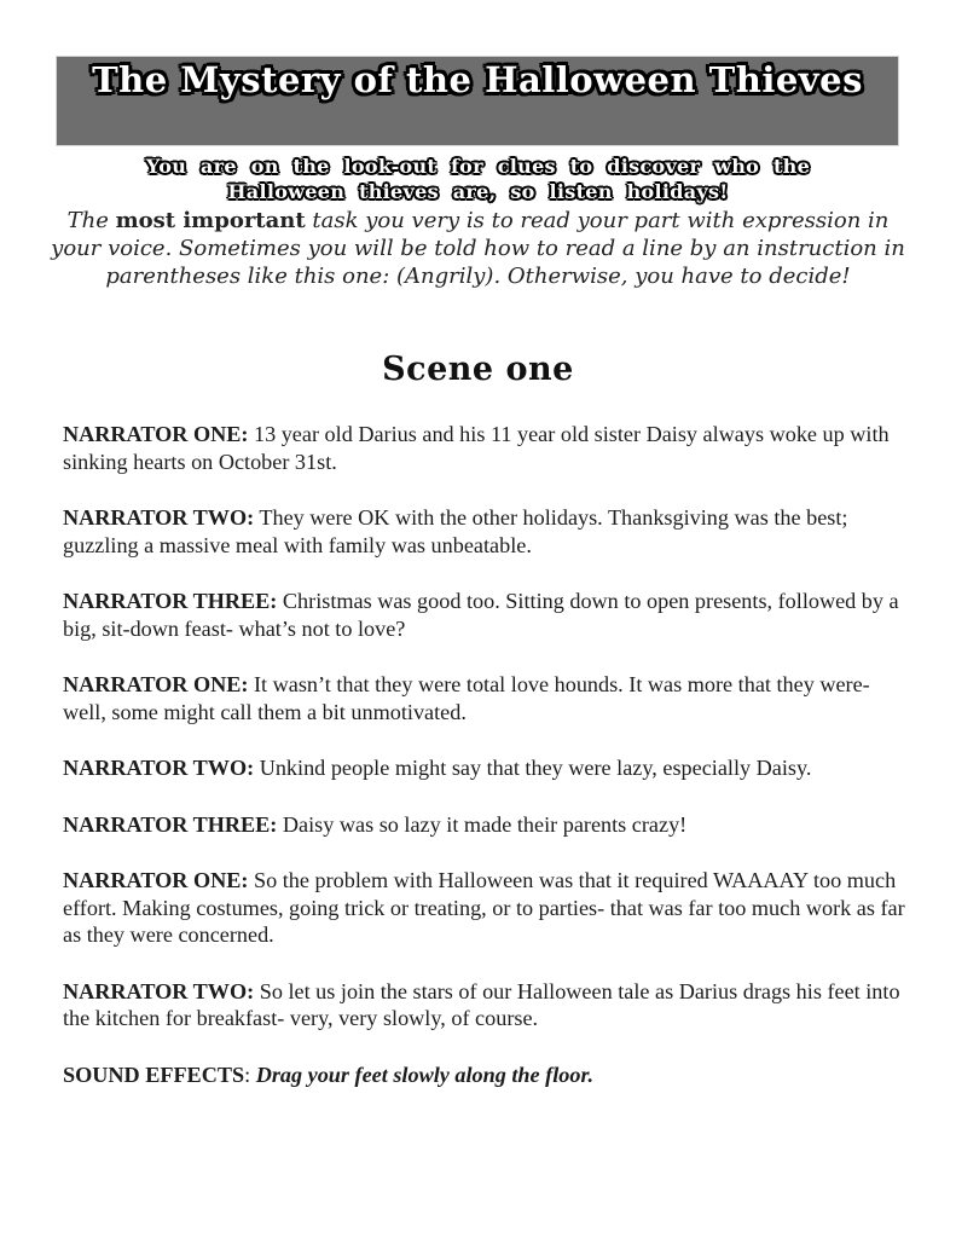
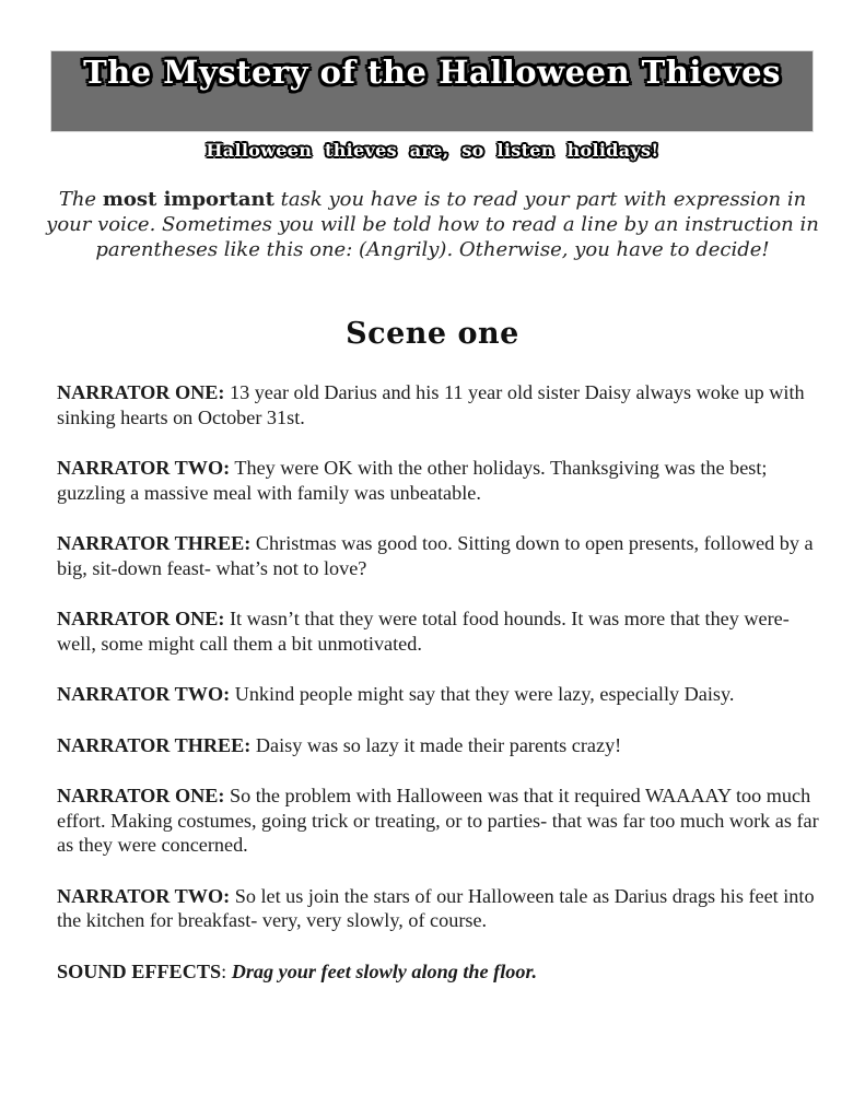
  The Mystery of the Halloween Thieves
- You are on the look-out for clues to discover who the
  Halloween thieves are, so listen holidays!
- The most important task you very is to read your part with expression in your voice. Sometimes you will be told how to read a line by an instruction in parentheses like this one: (Angrily). Otherwise, you have to decide!
+ The most important task you have is to read your part with expression in your voice. Sometimes you will be told how to read a line by an instruction in parentheses like this one: (Angrily). Otherwise, you have to decide!
  Scene one
  NARRATOR ONE: 13 year old Darius and his 11 year old sister Daisy always woke up with sinking hearts on October 31st.
  NARRATOR TWO: They were OK with the other holidays. Thanksgiving was the best; guzzling a massive meal with family was unbeatable.
  NARRATOR THREE: Christmas was good too. Sitting down to open presents, followed by a big, sit-down feast- what’s not to love?
- NARRATOR ONE: It wasn’t that they were total love hounds. It was more that they were- well, some might call them a bit unmotivated.
+ NARRATOR ONE: It wasn’t that they were total food hounds. It was more that they were- well, some might call them a bit unmotivated.
  NARRATOR TWO: Unkind people might say that they were lazy, especially Daisy.
  NARRATOR THREE: Daisy was so lazy it made their parents crazy!
  NARRATOR ONE: So the problem with Halloween was that it required WAAAAY too much effort. Making costumes, going trick or treating, or to parties- that was far too much work as far as they were concerned.
  NARRATOR TWO: So let us join the stars of our Halloween tale as Darius drags his feet into the kitchen for breakfast- very, very slowly, of course.
  SOUND EFFECTS: Drag your feet slowly along the floor.
